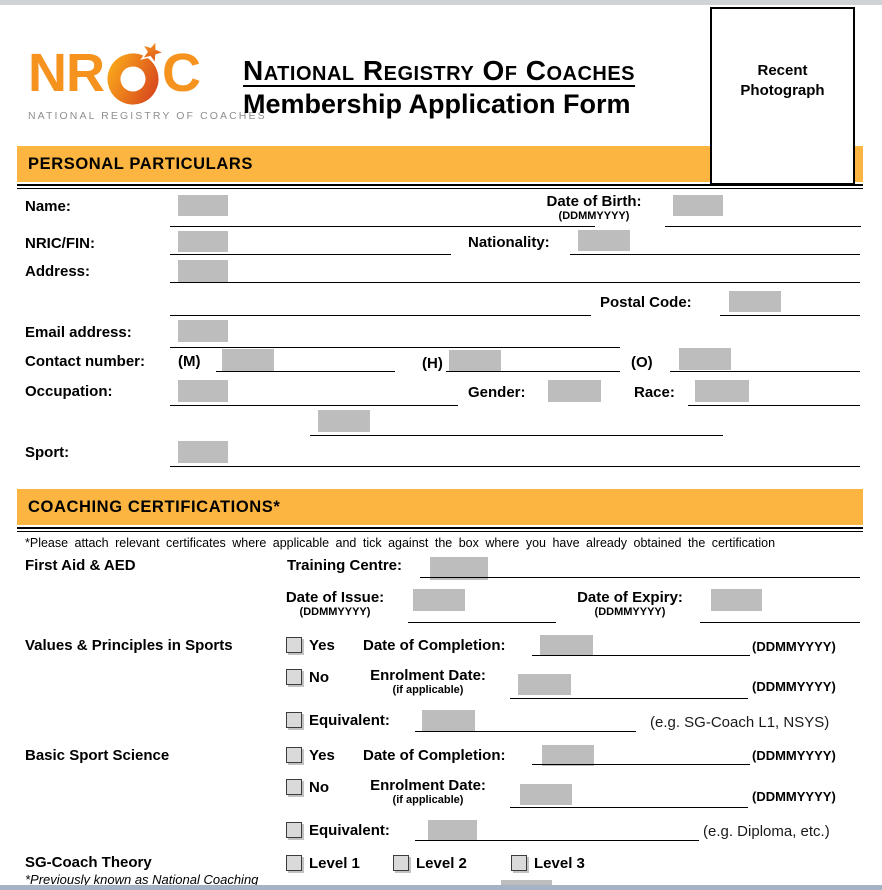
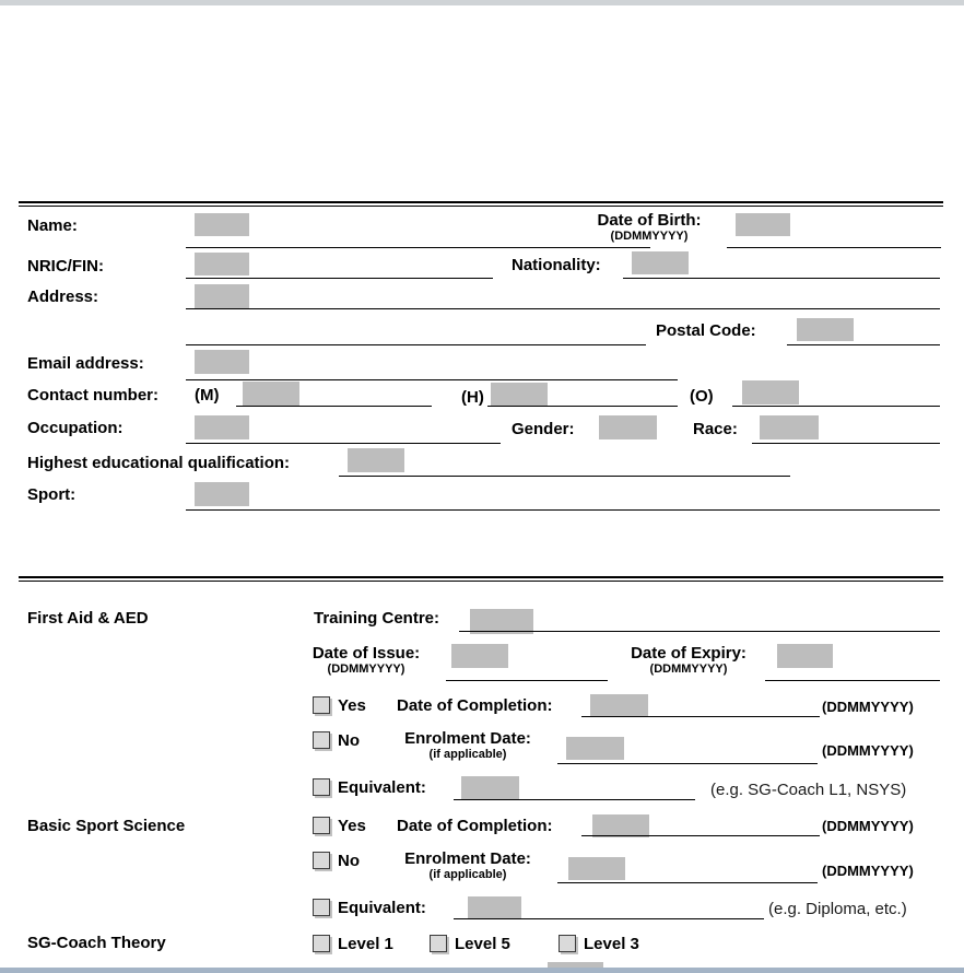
- NR
- C
- NATIONAL REGISTRY OF COACHES
- National Registry Of Coaches
- Membership Application Form
- Recent Photograph
- PERSONAL PARTICULARS
  Name:
  Date of Birth:
  (DDMMYYYY)
  NRIC/FIN:
  Nationality:
  Address:
  Postal Code:
  Email address:
  Contact number:
  (M)
  (H)
  (O)
  Occupation:
  Gender:
  Race:
+ Highest educational qualification:
  Sport:
- COACHING CERTIFICATIONS*
- *Please attach relevant certificates where applicable and tick against the box where you have already obtained the certification
  First Aid & AED
  Training Centre:
  Date of Issue:
  (DDMMYYYY)
  Date of Expiry:
  (DDMMYYYY)
- Values & Principles in Sports
  Yes
  Date of Completion:
  (DDMMYYYY)
  No
  Enrolment Date:
  (if applicable)
  (DDMMYYYY)
  Equivalent:
  (e.g. SG-Coach L1, NSYS)
  Basic Sport Science
  Yes
  Date of Completion:
  (DDMMYYYY)
  No
  Enrolment Date:
  (if applicable)
  (DDMMYYYY)
  Equivalent:
  (e.g. Diploma, etc.)
  SG-Coach Theory
- *Previously known as National Coaching
  Level 1
- Level 2
+ Level 5
  Level 3
